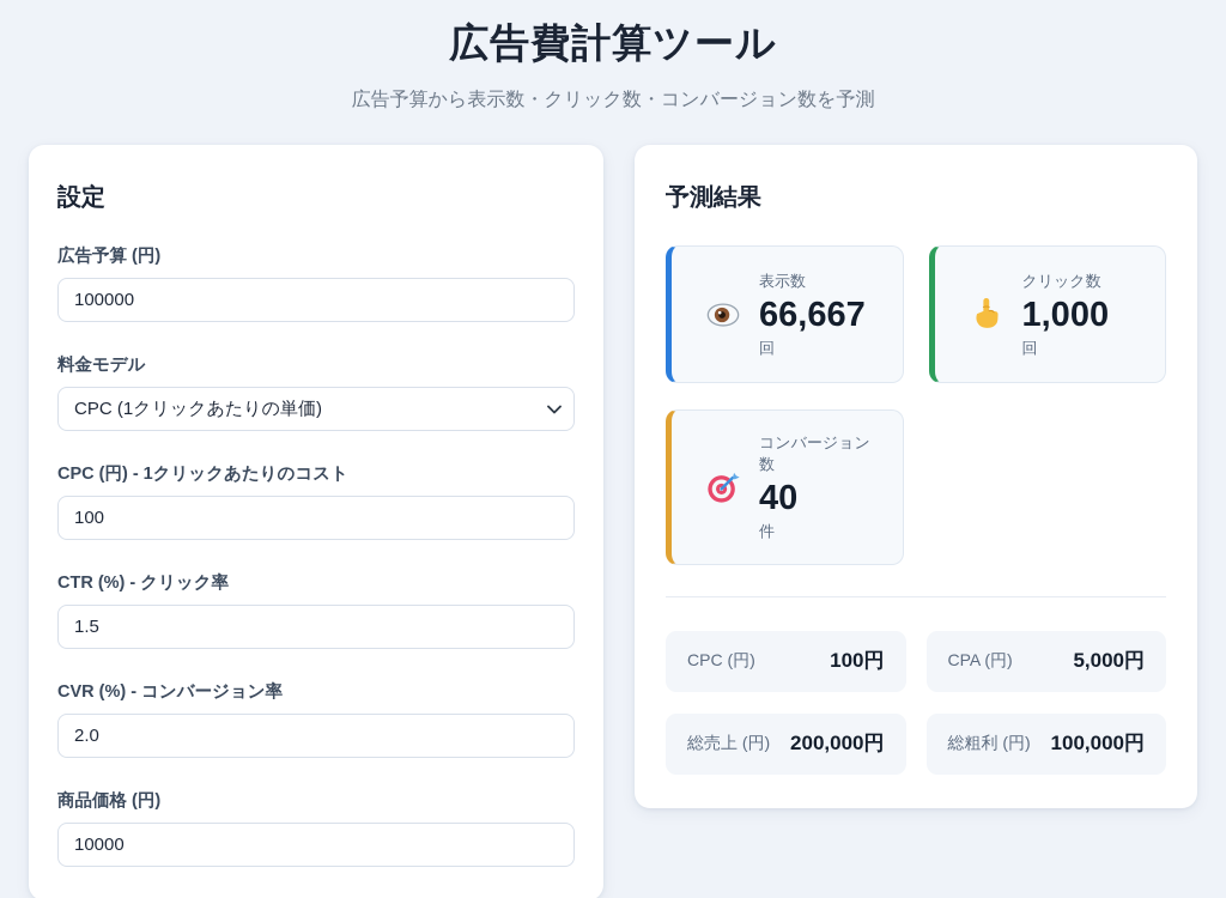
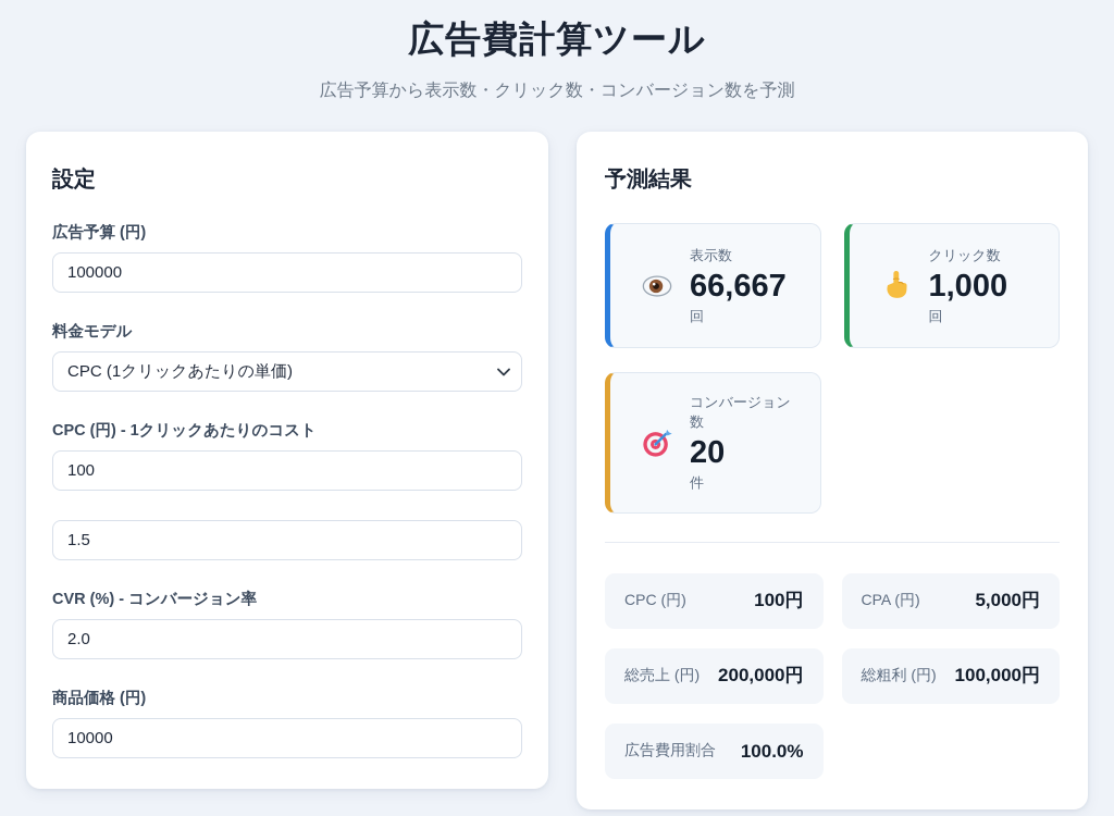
  広告費計算ツール
  広告予算から表示数・クリック数・コンバージョン数を予測
  設定
  広告予算 (円)
  100000
  料金モデル
  CPC (1クリックあたりの単価)
  CPC (円) - 1クリックあたりのコスト
  100
- CTR (%) - クリック率
  1.5
  CVR (%) - コンバージョン率
  2.0
  商品価格 (円)
  10000
  予測結果
  表示数
  66,667
  回
  クリック数
  1,000
  回
  コンバージョン数
- 40
+ 20
  件
  CPC (円)
  100円
  CPA (円)
  5,000円
  総売上 (円)
  200,000円
  総粗利 (円)
  100,000円
+ 広告費用割合
+ 100.0%
